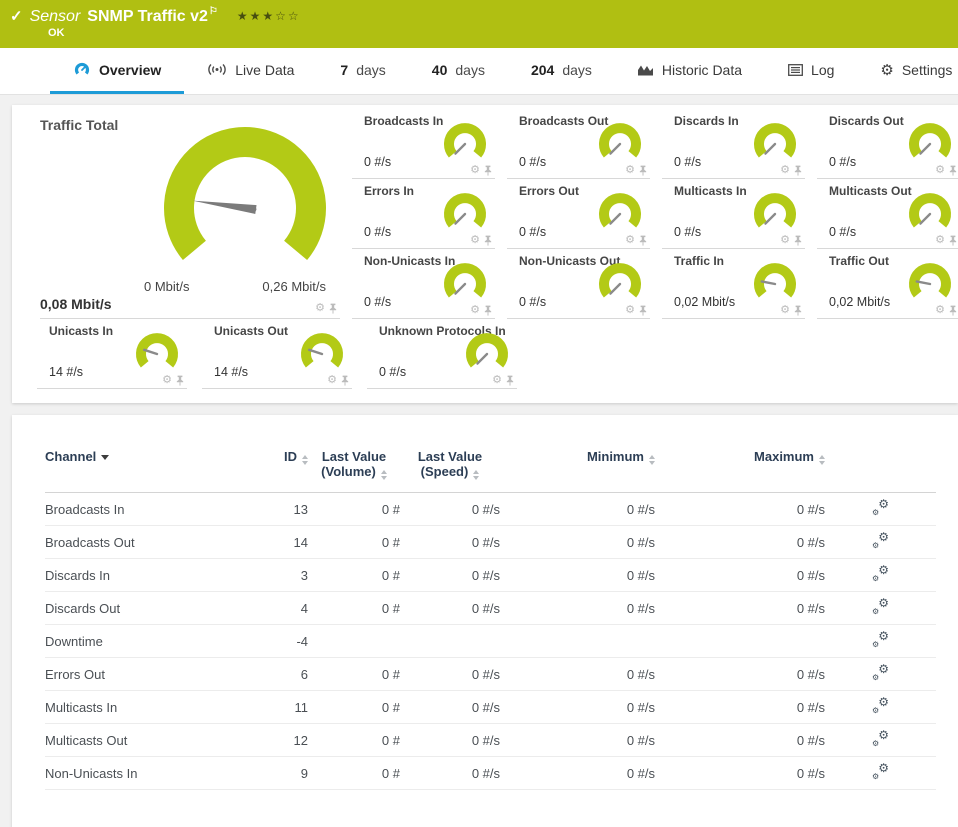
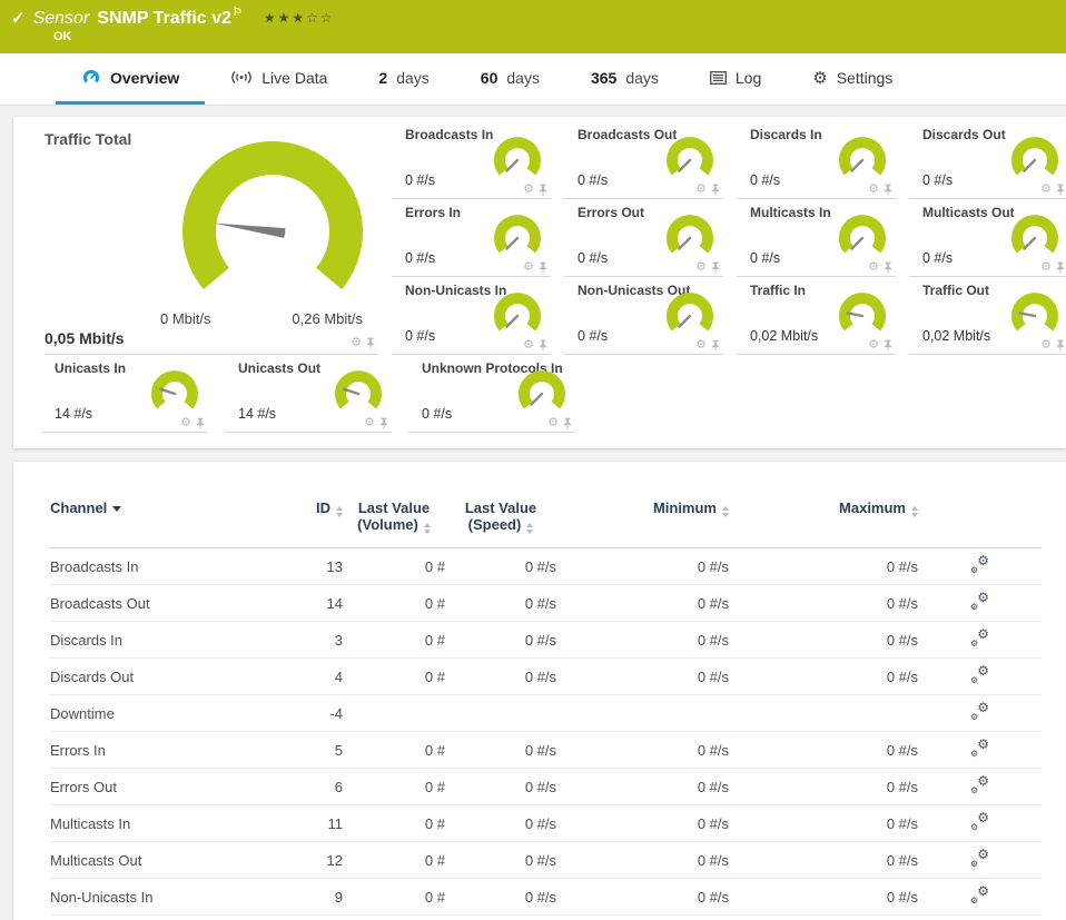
  ✓
  Sensor
  SNMP Traffic v2⚐
  ★★★☆☆
  OK
  Overview
  Live Data
- 7
+ 2
  days
- 40
+ 60
  days
- 204
+ 365
  days
- Historic Data
  Log
  ⚙
  Settings
  Traffic Total
  0 Mbit/s
  0,26 Mbit/s
- 0,08 Mbit/s
+ 0,05 Mbit/s
  ⚙
  Broadcasts In
  0 #/s
  ⚙
  Broadcasts Out
  0 #/s
  ⚙
  Discards In
  0 #/s
  ⚙
  Discards Out
  0 #/s
  ⚙
  Errors In
  0 #/s
  ⚙
  Errors Out
  0 #/s
  ⚙
  Multicasts In
  0 #/s
  ⚙
  Multicasts Out
  0 #/s
  ⚙
  Non-Unicasts In
  0 #/s
  ⚙
  Non-Unicasts Out
  0 #/s
  ⚙
  Traffic In
  0,02 Mbit/s
  ⚙
  Traffic Out
  0,02 Mbit/s
  ⚙
  Unicasts In
  14 #/s
  ⚙
  Unicasts Out
  14 #/s
  ⚙
  Unknown Protocols In
  0 #/s
  ⚙
  Channel	ID	Last Value (Volume)	Last Value (Speed)	Minimum	Maximum
  Broadcasts In	13	0 #	0 #/s	0 #/s	0 #/s	⚙⚙
  Broadcasts Out	14	0 #	0 #/s	0 #/s	0 #/s	⚙⚙
  Discards In	3	0 #	0 #/s	0 #/s	0 #/s	⚙⚙
  Discards Out	4	0 #	0 #/s	0 #/s	0 #/s	⚙⚙
  Downtime	-4					⚙⚙
+ Errors In	5	0 #	0 #/s	0 #/s	0 #/s	⚙⚙
  Errors Out	6	0 #	0 #/s	0 #/s	0 #/s	⚙⚙
  Multicasts In	11	0 #	0 #/s	0 #/s	0 #/s	⚙⚙
  Multicasts Out	12	0 #	0 #/s	0 #/s	0 #/s	⚙⚙
  Non-Unicasts In	9	0 #	0 #/s	0 #/s	0 #/s	⚙⚙
